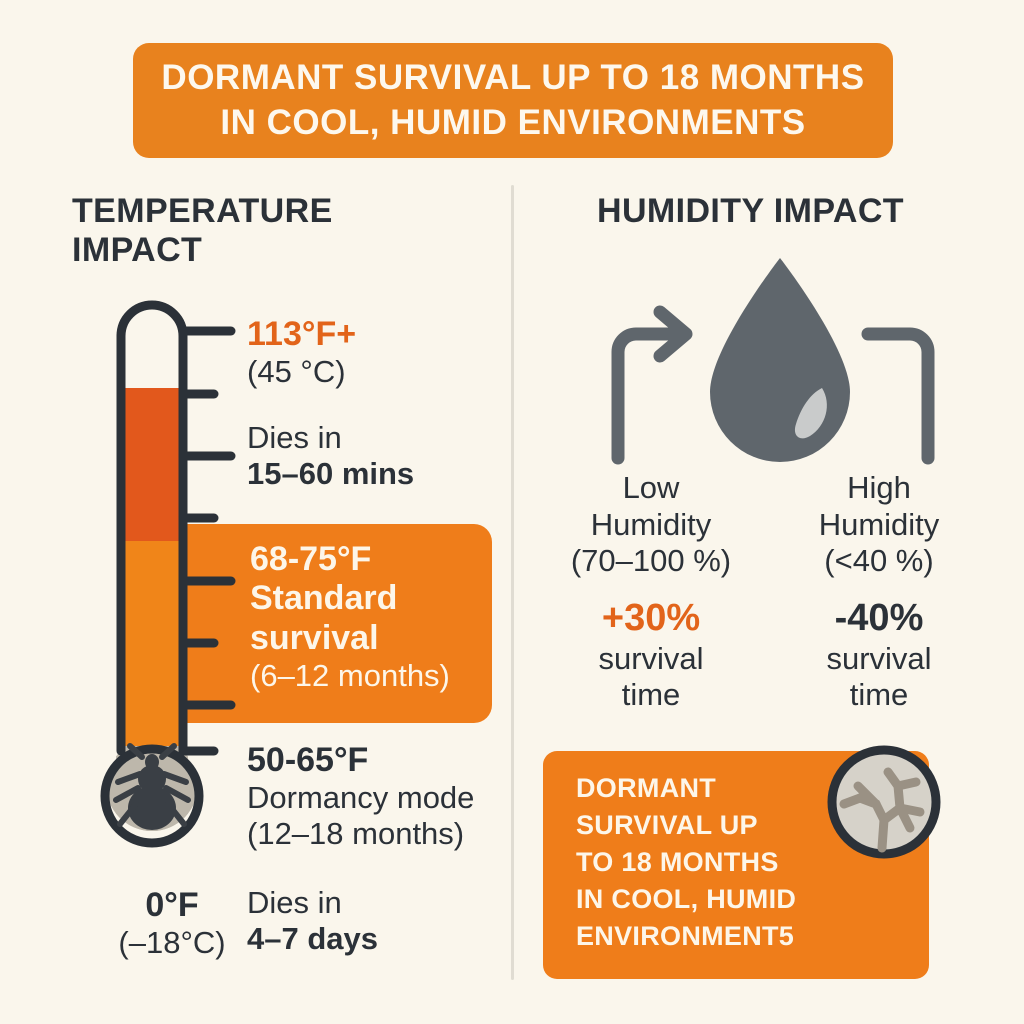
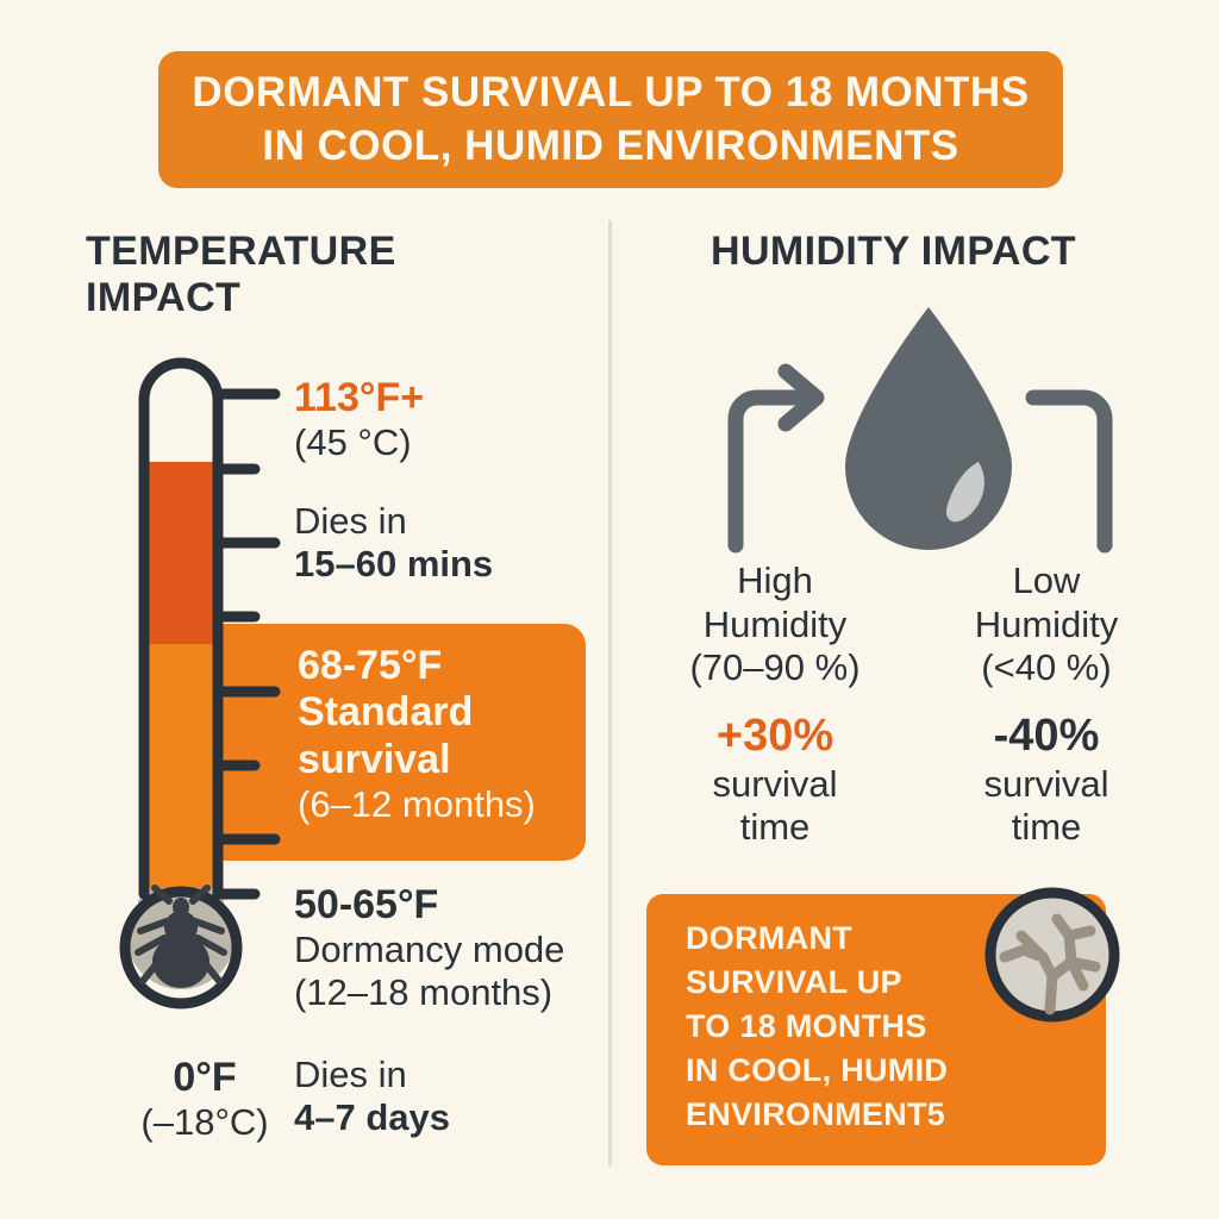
  DORMANT SURVIVAL UP TO 18 MONTHS
  IN COOL, HUMID ENVIRONMENTS
  TEMPERATURE IMPACT
  113°F+
  (45 °C)
  Dies in
  15–60 mins
  68-75°F
  Standard
  survival
  (6–12 months)
  50-65°F
  Dormancy mode
  (12–18 months)
  Dies in
  4–7 days
  0°F
  (–18°C)
  HUMIDITY IMPACT
- Low
+ High
  Humidity
- (70–100 %)
+ (70–90 %)
  +30%
  survival
  time
- High
+ Low
  Humidity
  (<40 %)
  -40%
  survival
  time
  DORMANT
  SURVIVAL UP
  TO 18 MONTHS
  IN COOL, HUMID
  ENVIRONMENT5
